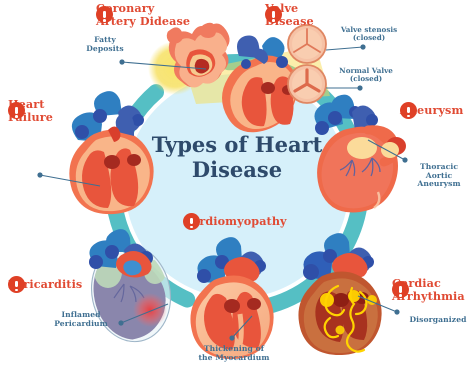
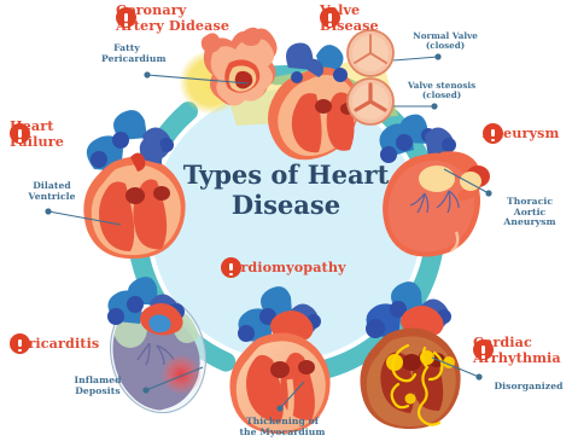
  Types of Heart
  Disease
  ronary
  tery Didease
  Fatty
- Deposits
+ Pericardium
  sease
- Valve stenosis
+ Normal Valve
  (closed)
- Normal Valve
+ Valve stenosis
  (closed)
  eurysm
  Thoracic Aortic
  Aneurysm
  rdiac
  rhythmia
  Disorganized
  rdiomyopathy
  Thickening of
  the Myocardium
  ricarditis
  Inflamed
- Pericardium
+ Deposits
  ilure
+ Dilated
+ Ventricle
